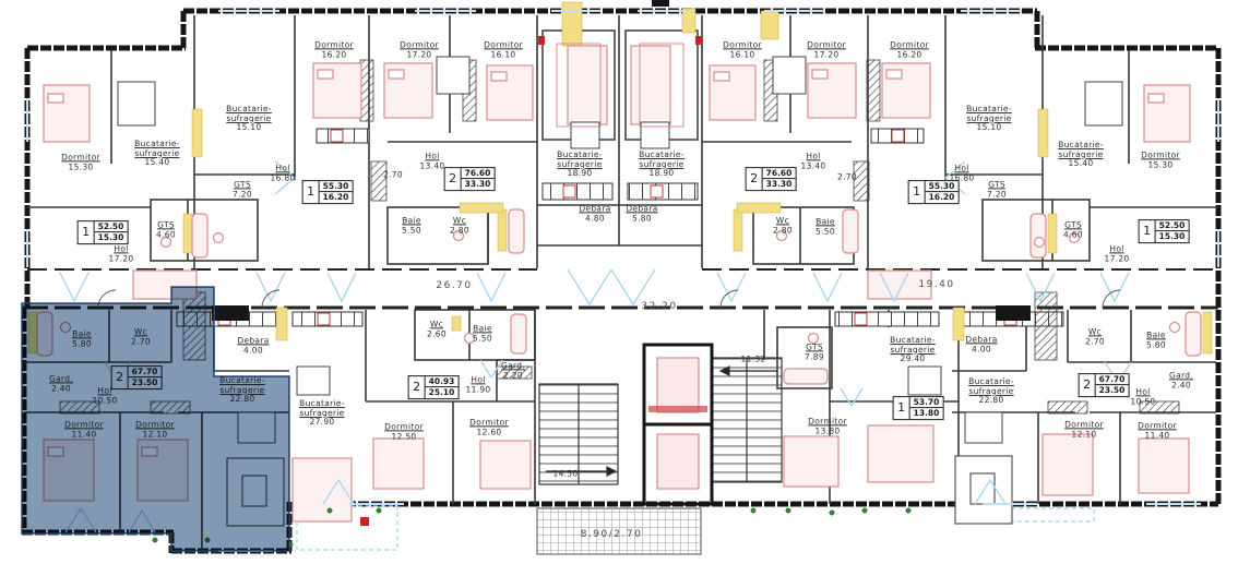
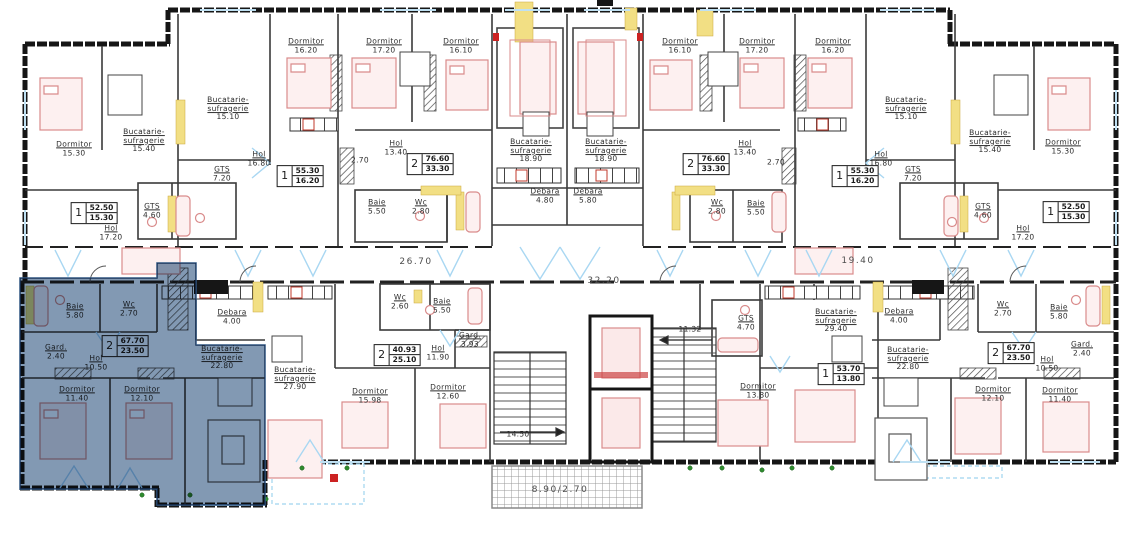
  Dormitor
  15.30
  Bucatarie-
  sufragerie
  15.40
  GTS
  4.60
  Hol
  17.20
  Dormitor
  16.20
  Bucatarie-
  sufragerie
  15.10
  Hol
  16.80
  GTS
  7.20
  2.70
  Dormitor
  17.20
  Dormitor
  16.10
  Hol
  13.40
  Baie
  5.50
  Wc
  2.80
  Bucatarie-
  sufragerie
  18.90
  Debara
  4.80
  Bucatarie-
  sufragerie
  18.90
  Debara
  5.80
  Dormitor
  16.10
  Dormitor
  17.20
  Hol
  13.40
  Baie
  5.50
  Wc
  2.80
  2.70
  Dormitor
  16.20
  Bucatarie-
  sufragerie
  15.10
  Hol
  16.80
  GTS
  7.20
  Bucatarie-
  sufragerie
  15.40
  Dormitor
  15.30
  GTS
  4.60
  Hol
  17.20
  Debara
  4.00
  Bucatarie-
  sufragerie
  27.90
  Wc
  2.60
  Baie
  5.50
  Hol
  11.90
  Gard.
- 2.20
+ 3.93
  Dormitor
- 12.50
+ 15.98
  Dormitor
  12.60
  14.50
  11.32
  GTS
- 7.89
+ 4.70
  Bucatarie-
  sufragerie
  29.40
  Dormitor
  13.80
  Debara
  4.00
  Bucatarie-
  sufragerie
  22.80
  Wc
  2.70
  Baie
  5.80
  Hol
  10.50
  Gard.
  2.40
  Dormitor
  12.10
  Dormitor
  11.40
  1
  52.50
  15.30
  1
  55.30
  16.20
  2
  76.60
  33.30
  2
  76.60
  33.30
  1
  55.30
  16.20
  1
  52.50
  15.30
  2
  40.93
  25.10
  1
  53.70
  13.80
  2
  67.70
  23.50
  26.70
  32.20
  19.40
  8.90/2.70
